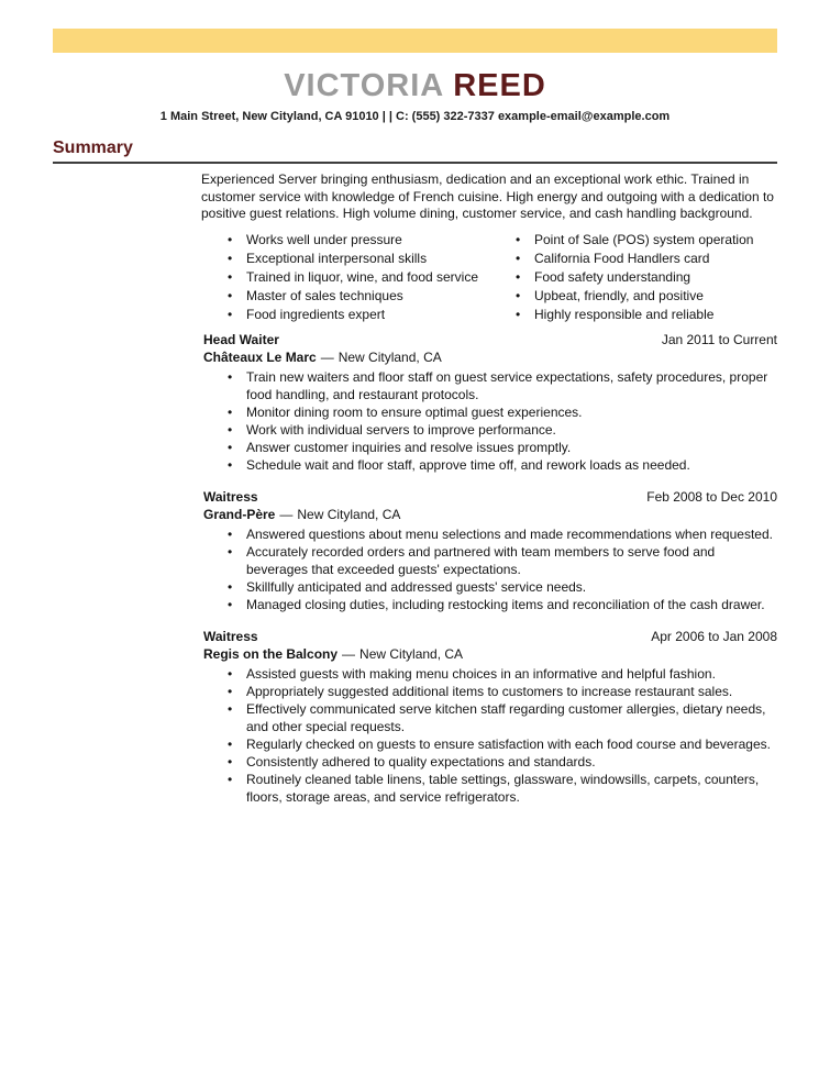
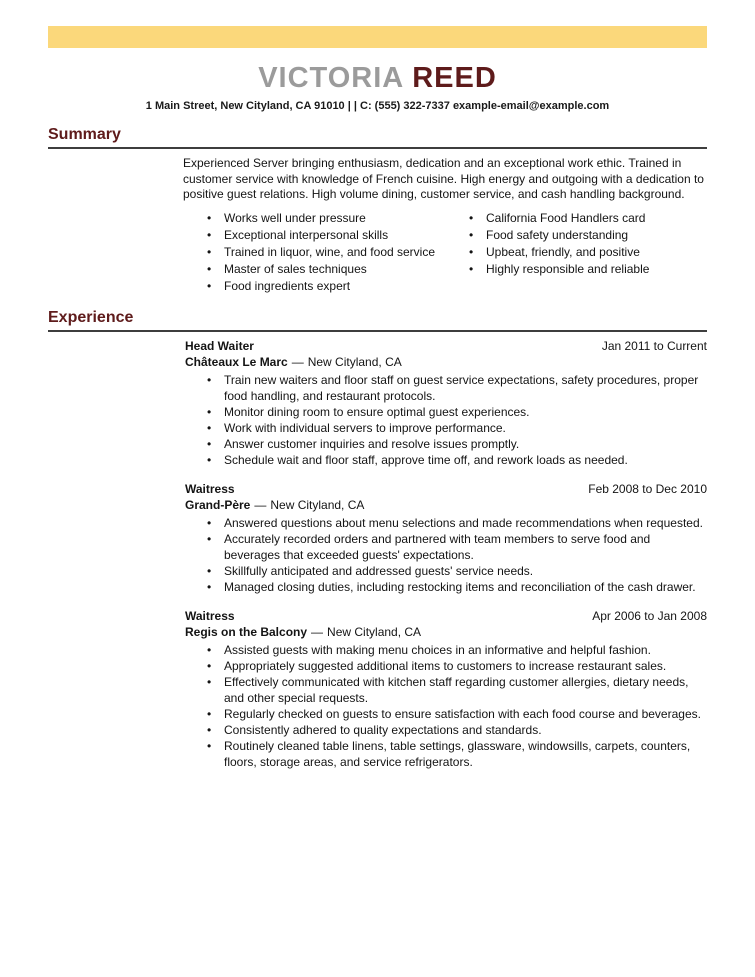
  VICTORIA REED
  1 Main Street, New Cityland, CA 91010 | | C: (555) 322-7337 example-email@example.com
  Summary
  Experienced Server bringing enthusiasm, dedication and an exceptional work ethic. Trained in customer service with knowledge of French cuisine. High energy and outgoing with a dedication to positive guest relations. High volume dining, customer service, and cash handling background.
  Works well under pressure
  Exceptional interpersonal skills
  Trained in liquor, wine, and food service
  Master of sales techniques
  Food ingredients expert
- Point of Sale (POS) system operation
  California Food Handlers card
  Food safety understanding
  Upbeat, friendly, and positive
  Highly responsible and reliable
+ Experience
  Head Waiter
  Jan 2011 to Current
  Châteaux Le Marc — New Cityland, CA
  Train new waiters and floor staff on guest service expectations, safety procedures, proper food handling, and restaurant protocols.
  Monitor dining room to ensure optimal guest experiences.
  Work with individual servers to improve performance.
  Answer customer inquiries and resolve issues promptly.
  Schedule wait and floor staff, approve time off, and rework loads as needed.
  Waitress
  Feb 2008 to Dec 2010
  Grand-Père — New Cityland, CA
  Answered questions about menu selections and made recommendations when requested.
  Accurately recorded orders and partnered with team members to serve food and beverages that exceeded guests' expectations.
  Skillfully anticipated and addressed guests' service needs.
  Managed closing duties, including restocking items and reconciliation of the cash drawer.
  Waitress
  Apr 2006 to Jan 2008
  Regis on the Balcony — New Cityland, CA
  Assisted guests with making menu choices in an informative and helpful fashion.
  Appropriately suggested additional items to customers to increase restaurant sales.
- Effectively communicated serve kitchen staff regarding customer allergies, dietary needs, and other special requests.
+ Effectively communicated with kitchen staff regarding customer allergies, dietary needs, and other special requests.
  Regularly checked on guests to ensure satisfaction with each food course and beverages.
  Consistently adhered to quality expectations and standards.
  Routinely cleaned table linens, table settings, glassware, windowsills, carpets, counters, floors, storage areas, and service refrigerators.
